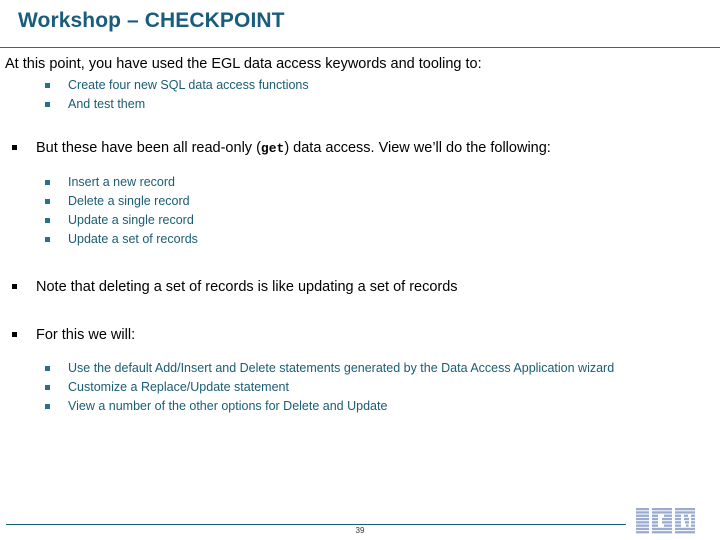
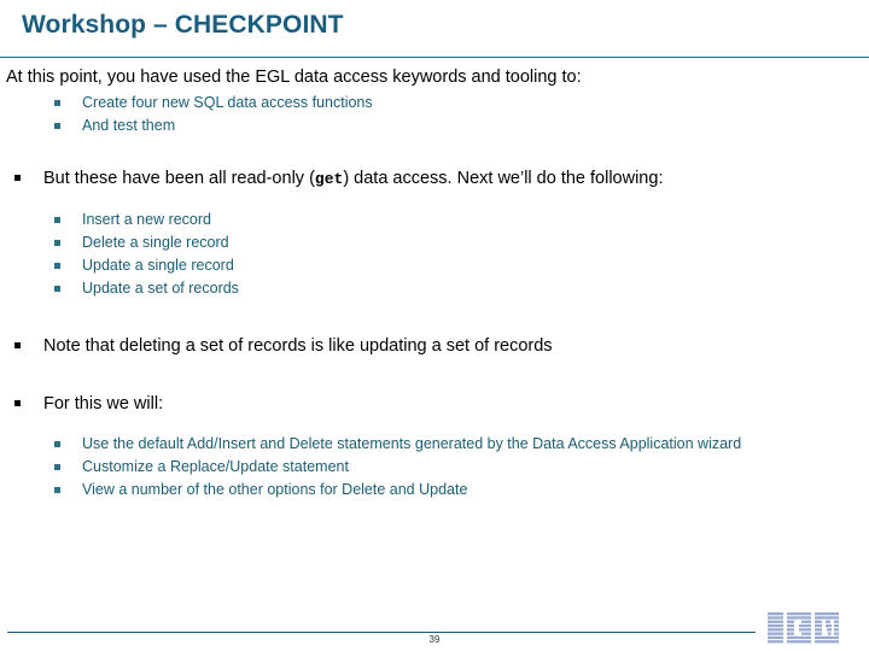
  Workshop – CHECKPOINT
  At this point, you have used the EGL data access keywords and tooling to:
  Create four new SQL data access functions
  And test them
- But these have been all read-only (get) data access. View we’ll do the following:
+ But these have been all read-only (get) data access. Next we’ll do the following:
  Insert a new record
  Delete a single record
  Update a single record
  Update a set of records
  Note that deleting a set of records is like updating a set of records
  For this we will:
  Use the default Add/Insert and Delete statements generated by the Data Access Application wizard
  Customize a Replace/Update statement
  View a number of the other options for Delete and Update
  39
